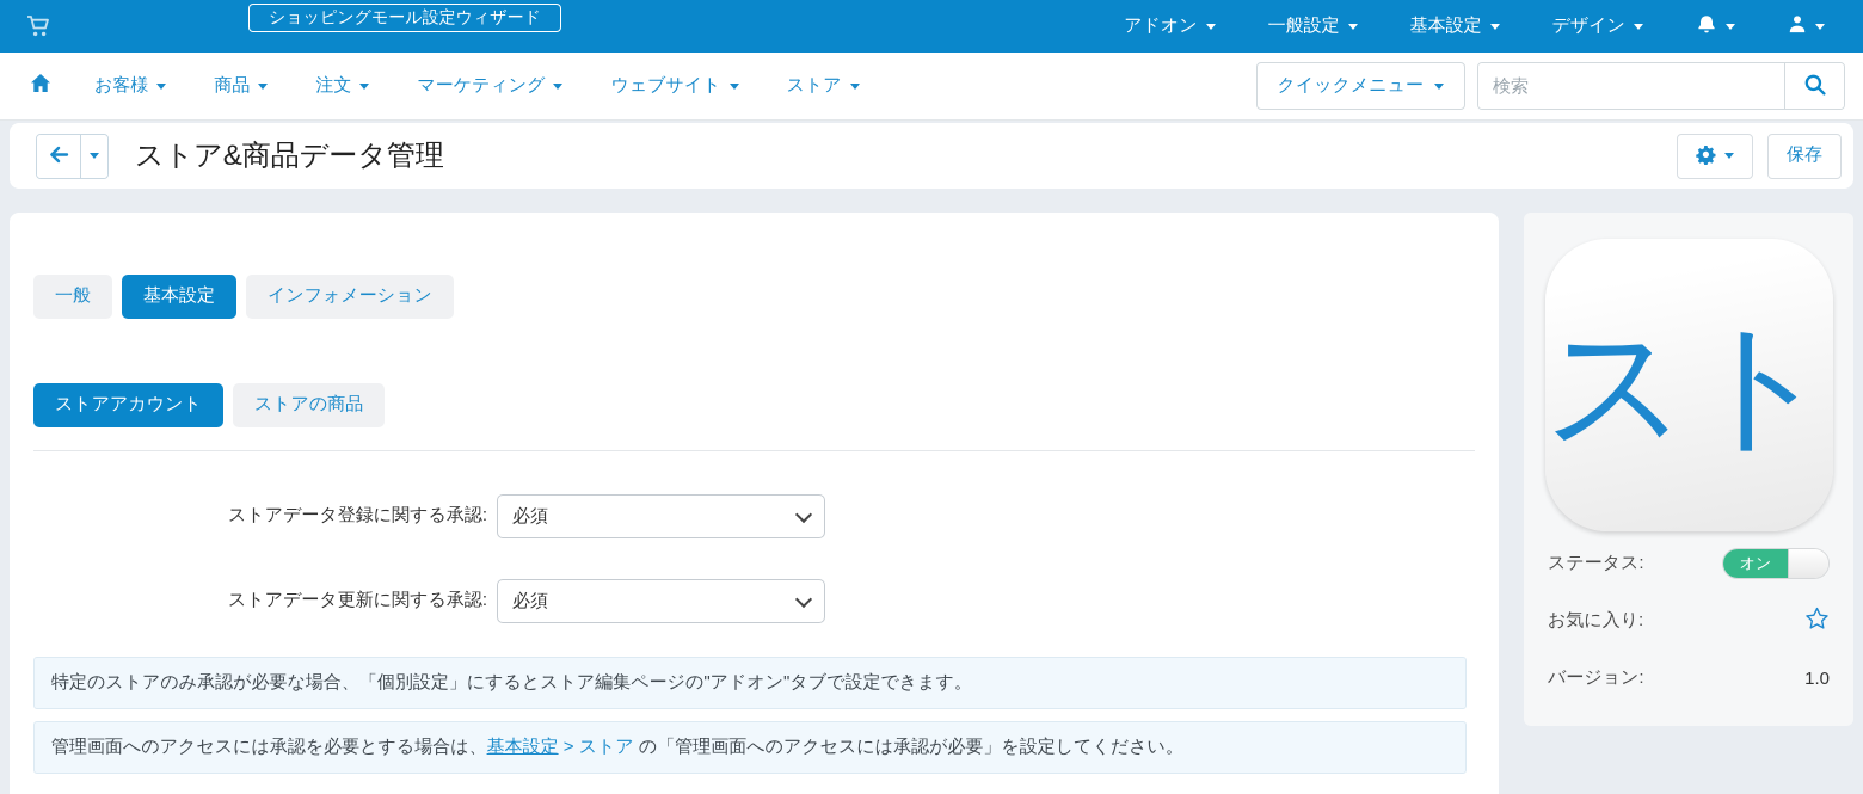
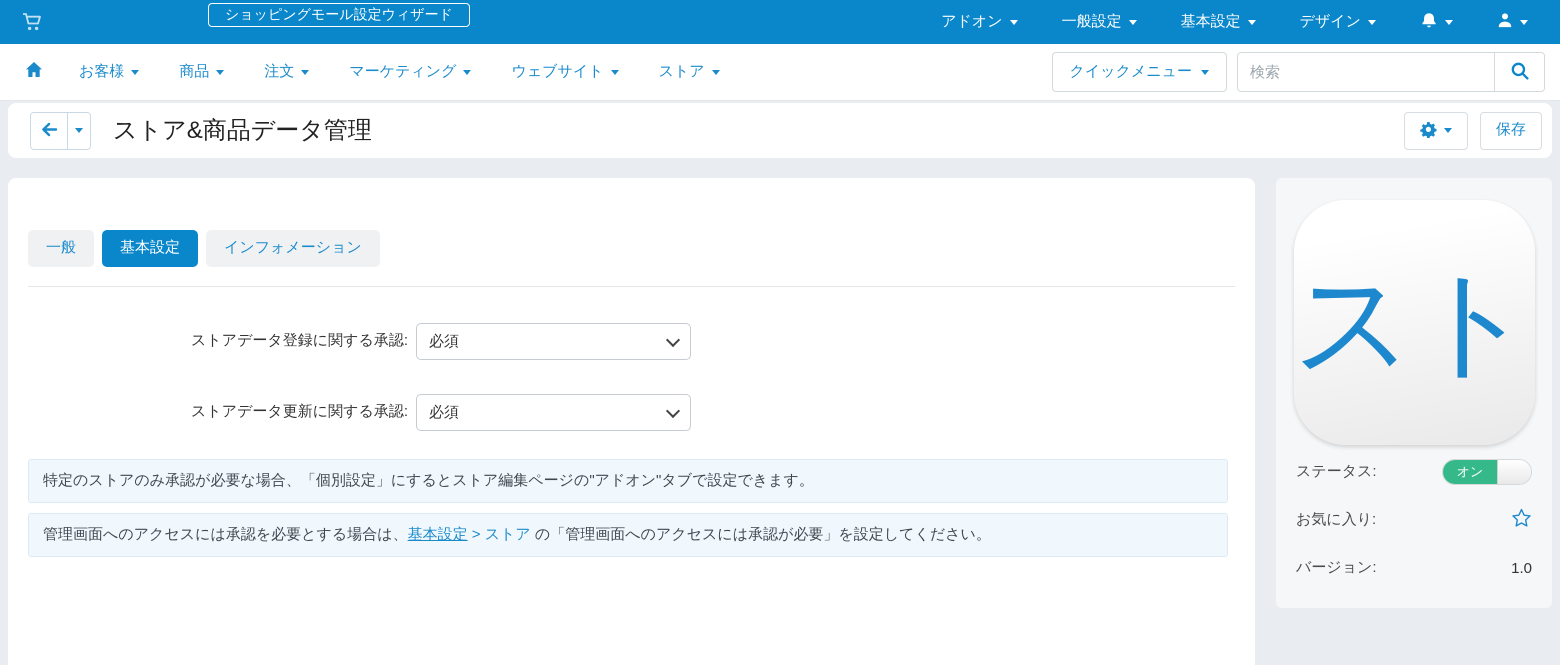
  ショッピングモール設定ウィザード
  アドオン
  一般設定
  基本設定
  デザイン
  お客様
  商品
  注文
  マーケティング
  ウェブサイト
  ストア
  クイックメニュー
  検索
  ストア&商品データ管理
  保存
  一般
  基本設定
  インフォメーション
- ストアアカウント
- ストアの商品
  ストアデータ登録に関する承認:
  必須
  ストアデータ更新に関する承認:
  必須
  特定のストアのみ承認が必要な場合、「個別設定」にするとストア編集ページの"アドオン"タブで設定できます。
  管理画面へのアクセスには承認を必要とする場合は、基本設定 > ストア の「管理画面へのアクセスには承認が必要」を設定してください。
  スト
  ステータス:
  オン
  お気に入り:
  バージョン:
  1.0
